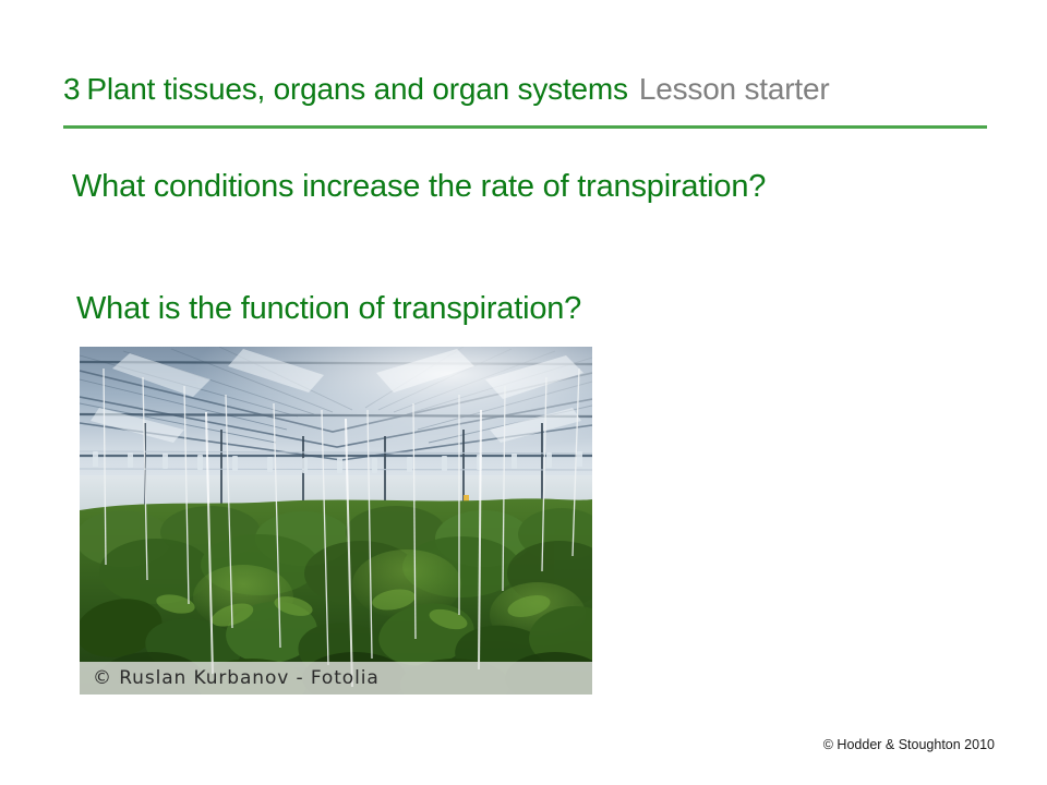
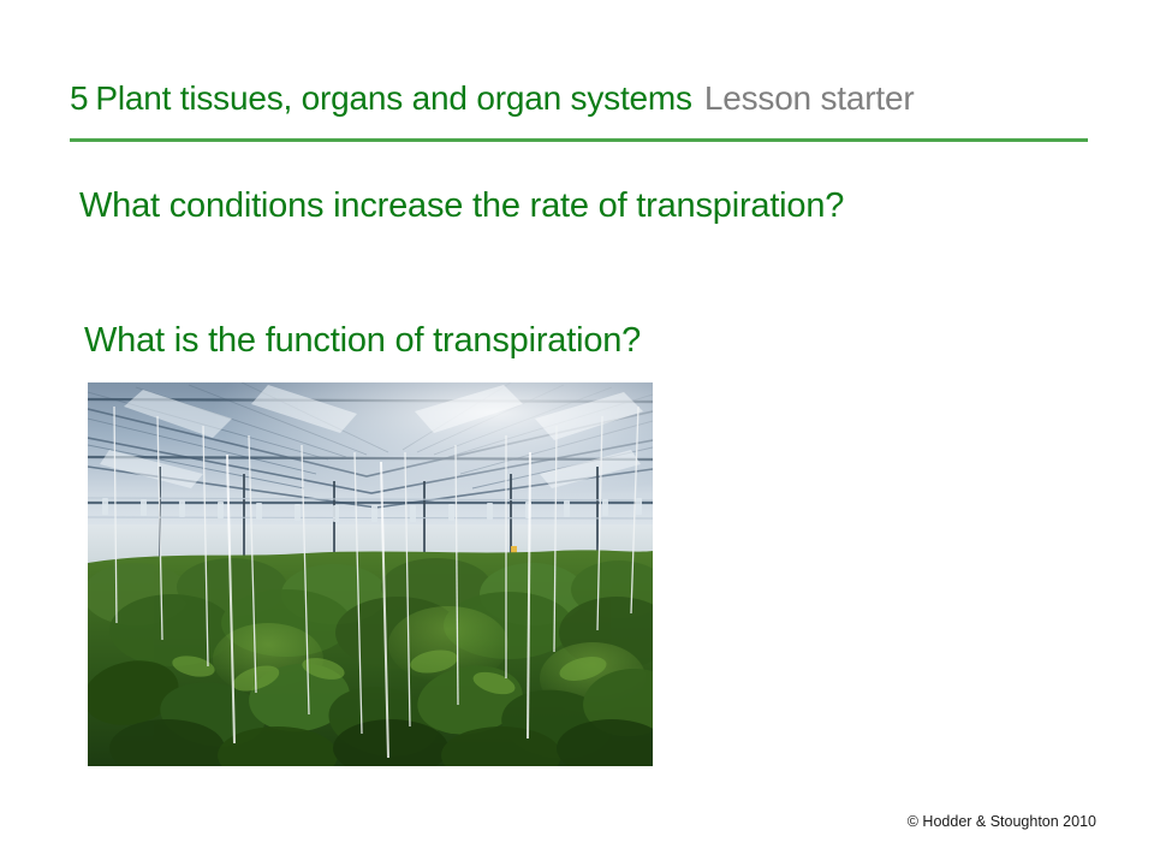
- 3 Plant tissues, organs and organ systems Lesson starter
+ 5 Plant tissues, organs and organ systems Lesson starter
  What conditions increase the rate of transpiration?
  What is the function of transpiration?
- © Ruslan Kurbanov - Fotolia
  © Hodder & Stoughton 2010
